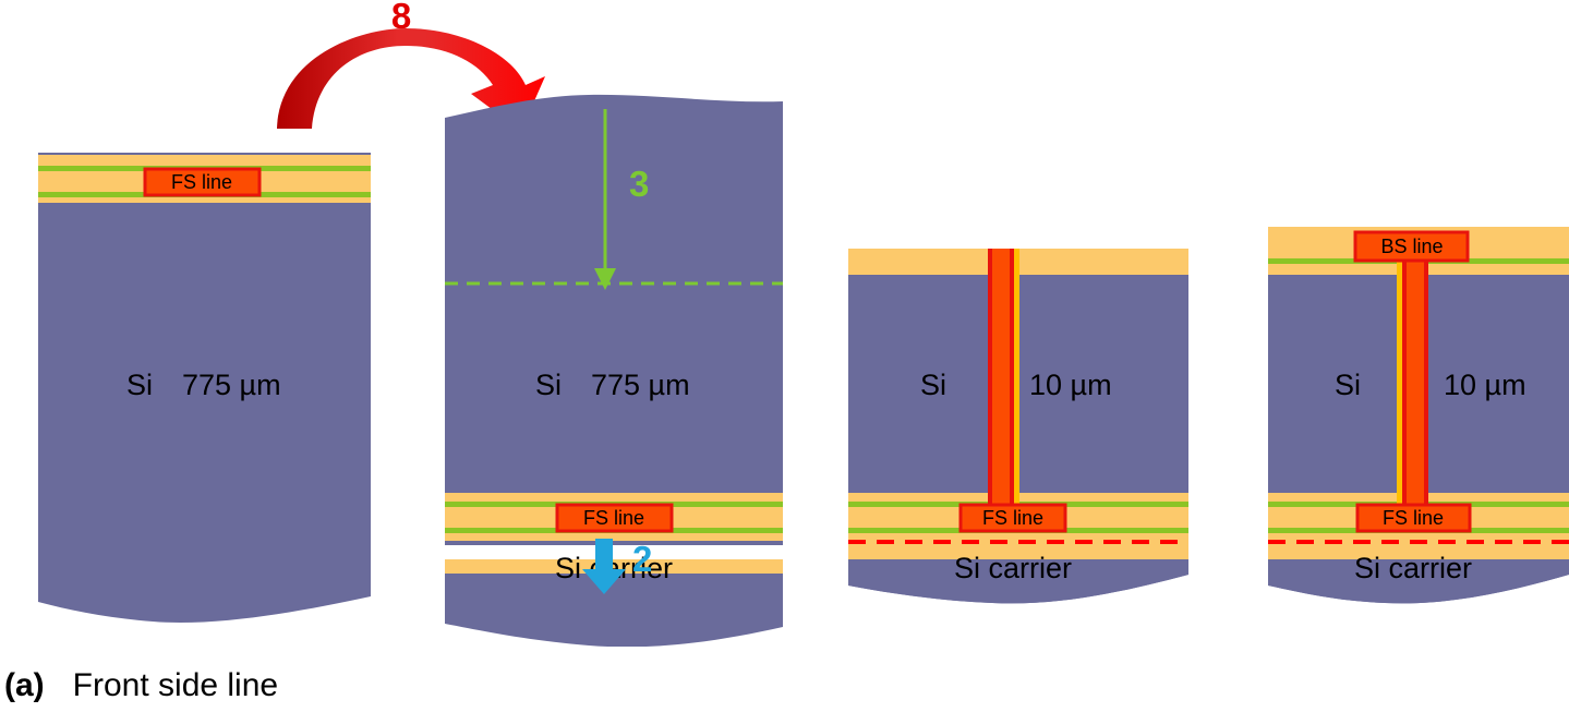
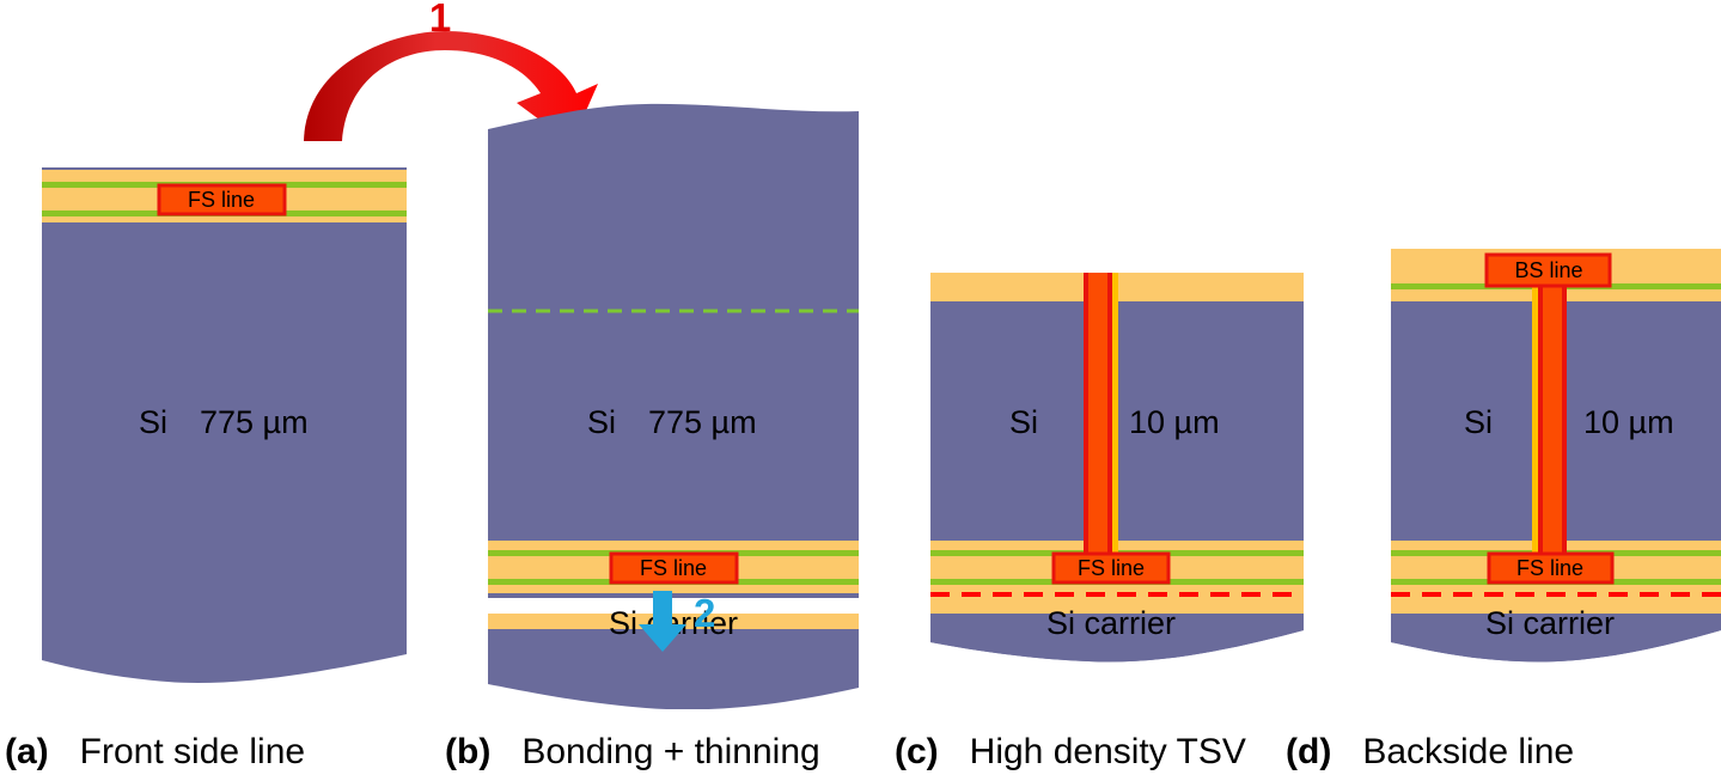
  FS line
  Si
  775 µm
- 8
+ 1
  FS line
  Si
  775 µm
  Sirrier
- 3
  2
  FS line
  Si
  10 µm
  Si carrier
  BS line
  FS line
  Si
  10 µm
  Si carrier
  (a)
  Front side line
+ (b)
+ Bonding + thinning
+ (c)
+ High density TSV
+ (d)
+ Backside line
